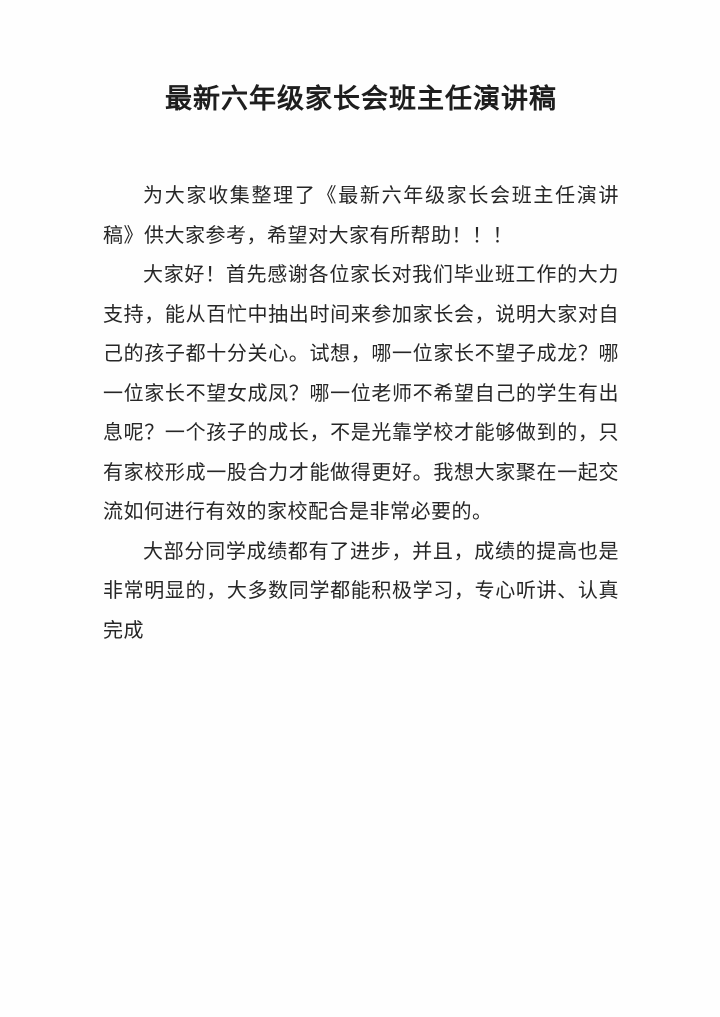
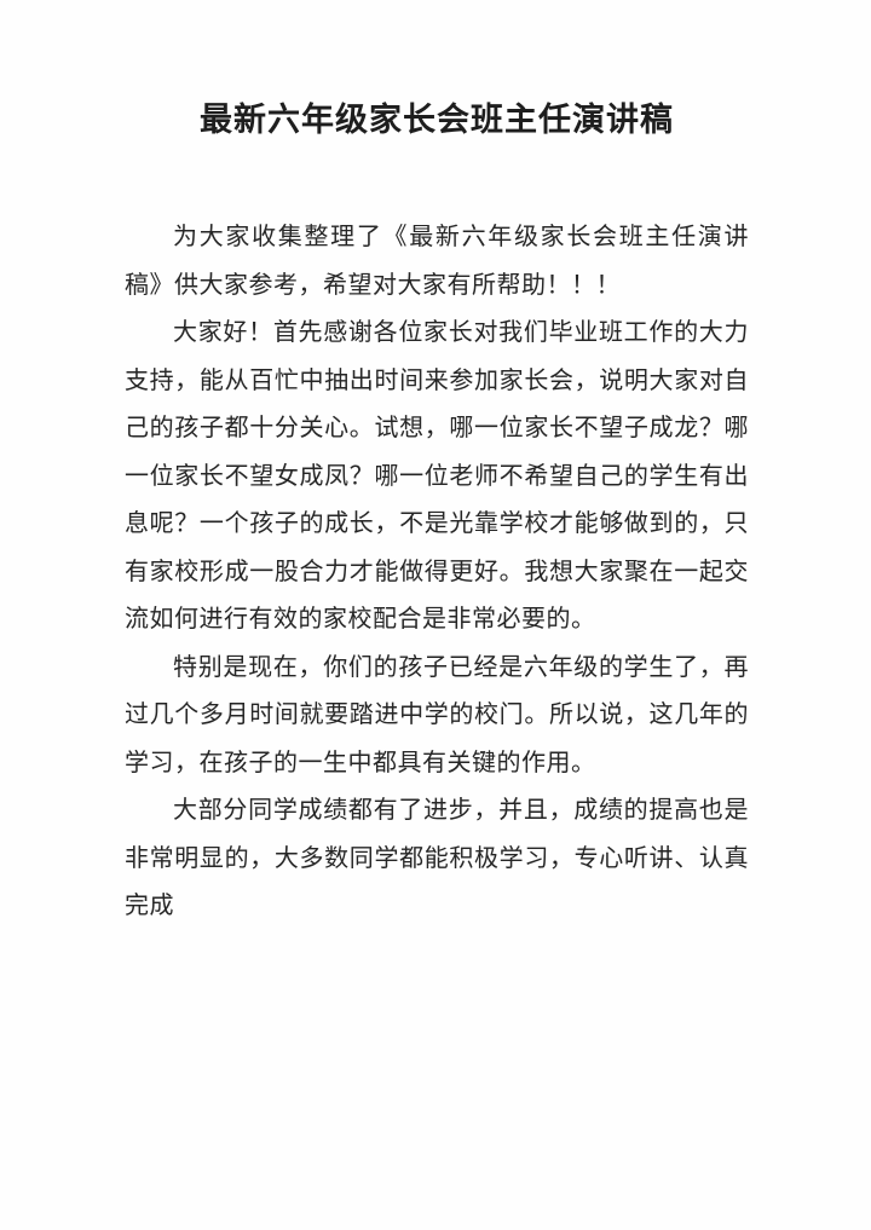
  最新六年级家长会班主任演讲稿
  为大家收集整理了《最新六年级家长会班主任演讲稿》供大家参考，希望对大家有所帮助！！！
  大家好！首先感谢各位家长对我们毕业班工作的大力支持，能从百忙中抽出时间来参加家长会，说明大家对自己的孩子都十分关心。试想，哪一位家长不望子成龙？哪一位家长不望女成凤？哪一位老师不希望自己的学生有出息呢？一个孩子的成长，不是光靠学校才能够做到的，只有家校形成一股合力才能做得更好。我想大家聚在一起交流如何进行有效的家校配合是非常必要的。
+ 特别是现在，你们的孩子已经是六年级的学生了，再过几个多月时间就要踏进中学的校门。所以说，这几年的学习，在孩子的一生中都具有关键的作用。
  大部分同学成绩都有了进步，并且，成绩的提高也是非常明显的，大多数同学都能积极学习，专心听讲、认真完成
